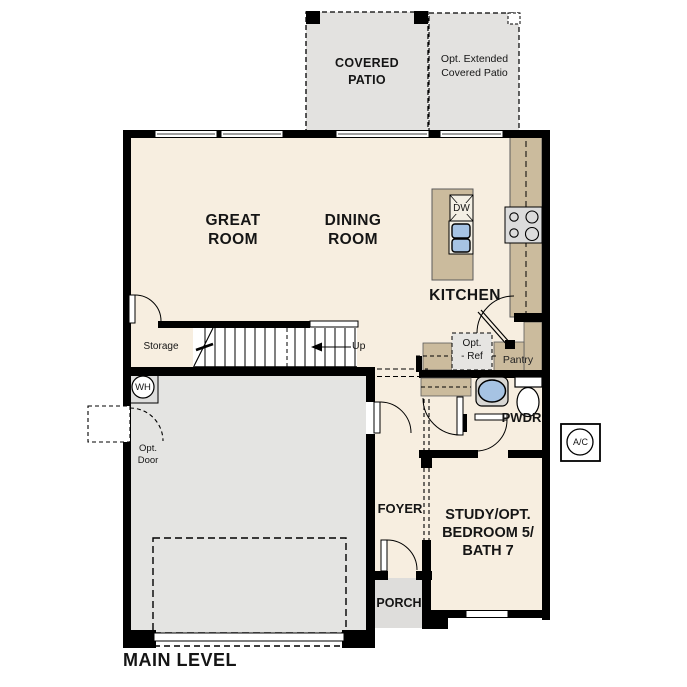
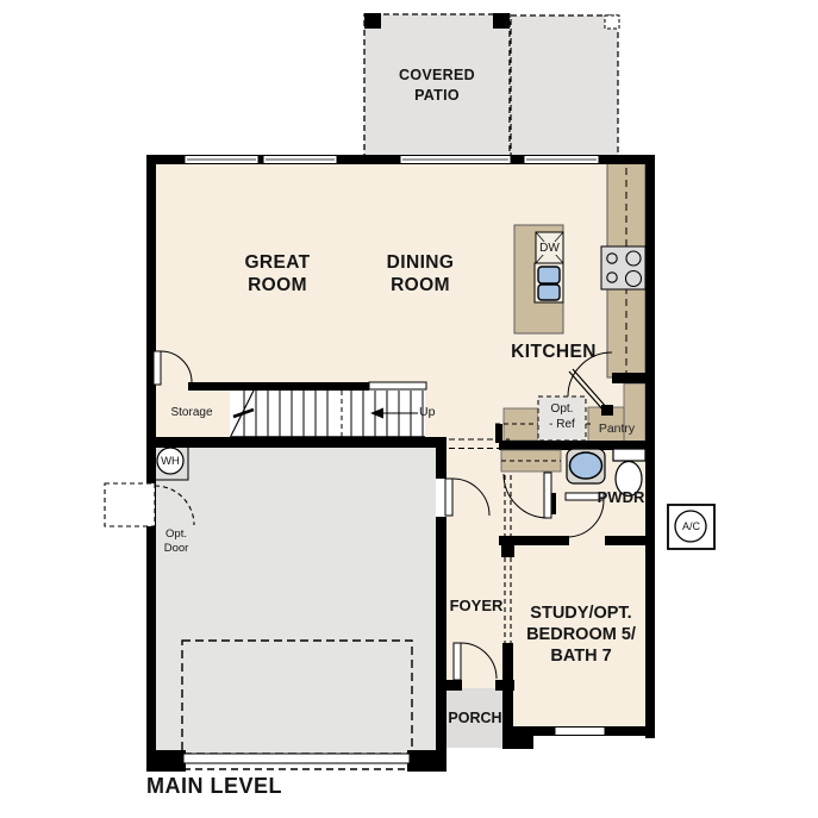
  COVERED
  PATIO
- Opt. Extended
- Covered Patio
  GREAT
  ROOM
  DINING
  ROOM
  KITCHEN
  DW
  Storage
  Up
  WH
  Opt.
  Door
  FOYER
  Opt.
  - Ref
  Pantry
  PWDR
  A/C
  STUDY/OPT.
  BEDROOM 5/
  BATH 7
  PORCH
  MAIN LEVEL
